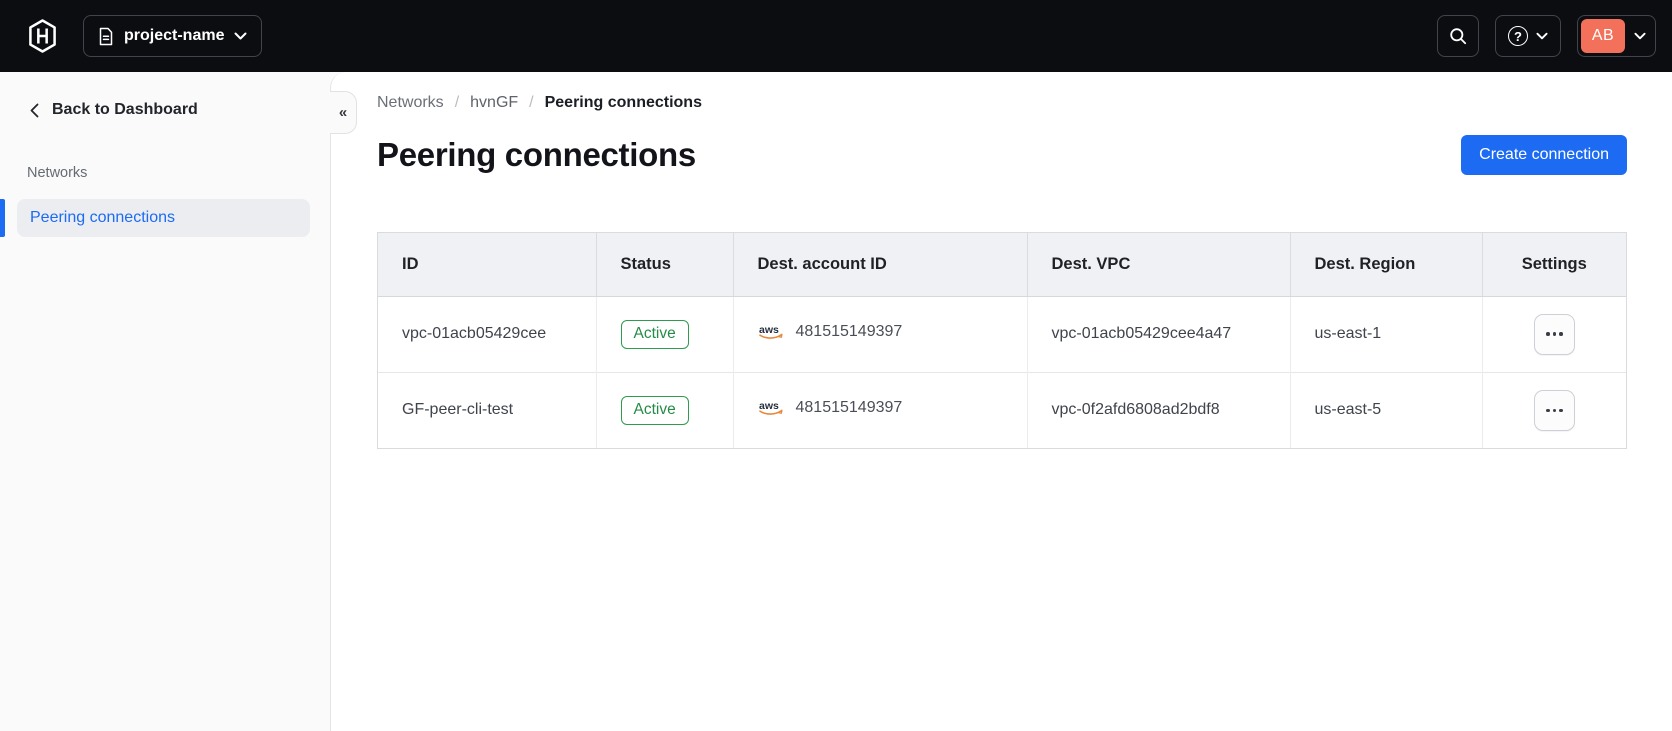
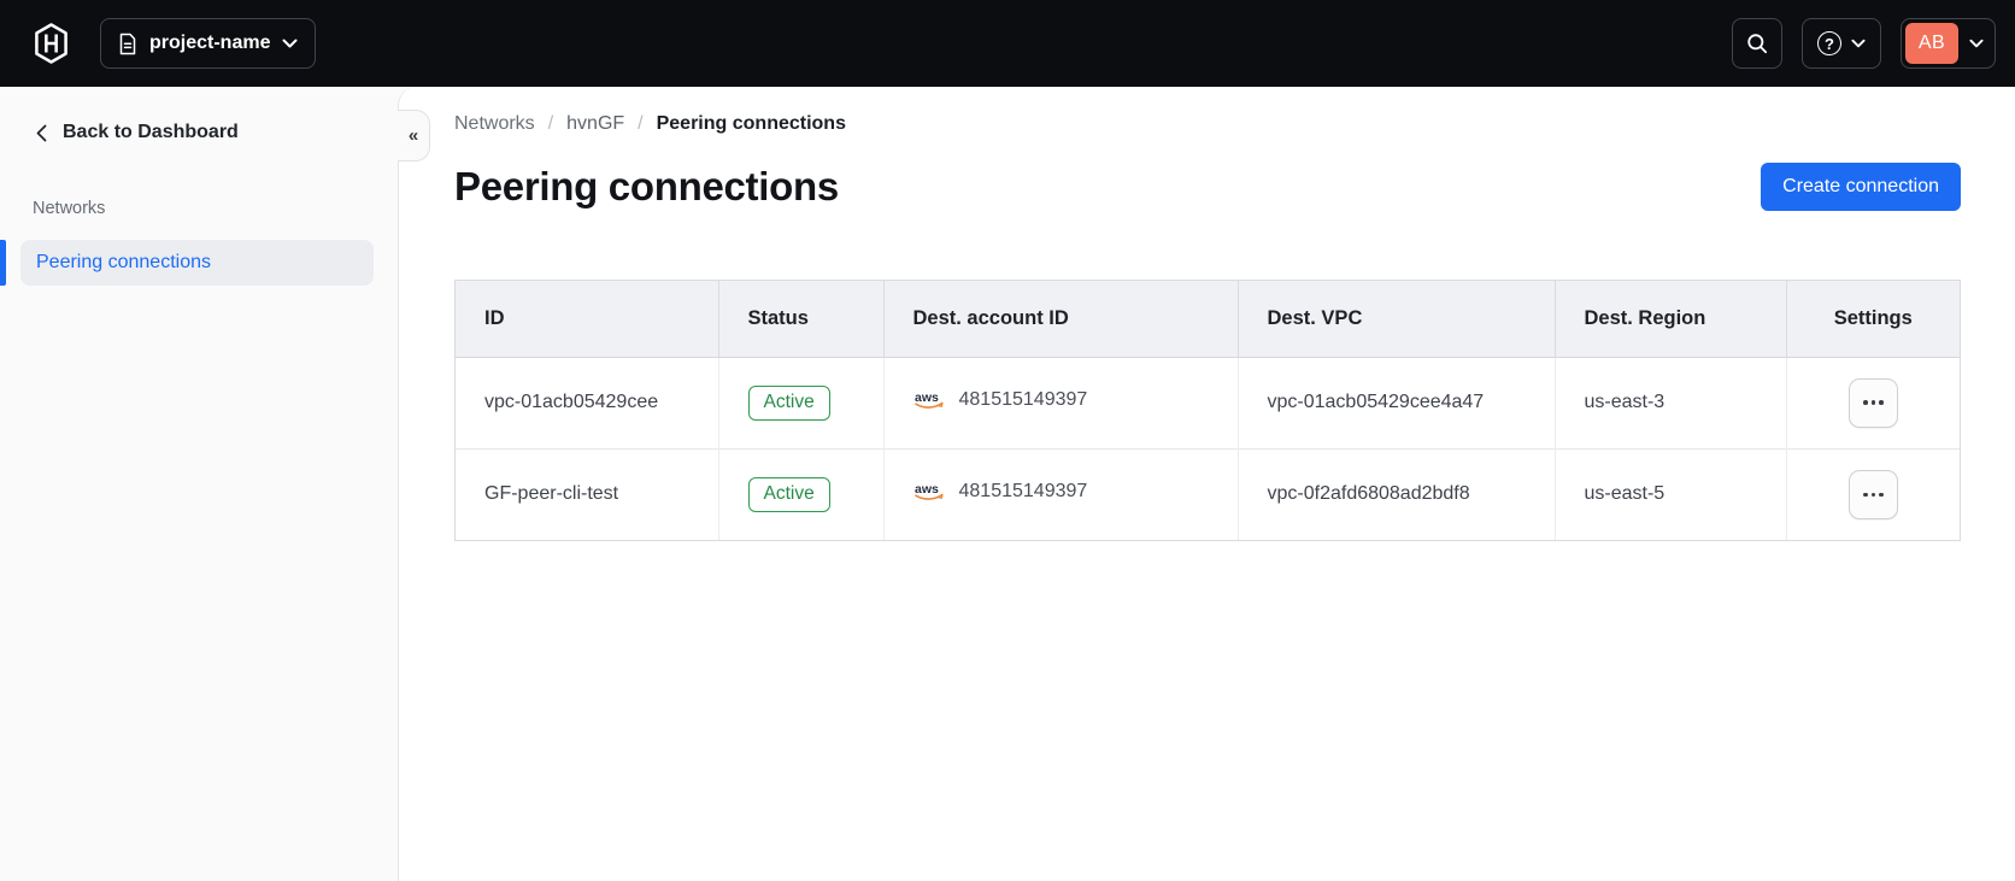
  project-name
  ?
  AB
  Back to Dashboard
  Networks
  Peering connections
  «
  Networks
  /
  hvnGF
  /
  Peering connections
  Peering connections
  Create connection
  ID	Status	Dest. account ID	Dest. VPC	Dest. Region	Settings
- vpc-01acb05429cee	Active	aws 481515149397	vpc-01acb05429cee4a47	us-east-1
+ vpc-01acb05429cee	Active	aws 481515149397	vpc-01acb05429cee4a47	us-east-3
  GF-peer-cli-test	Active	aws 481515149397	vpc-0f2afd6808ad2bdf8	us-east-5
